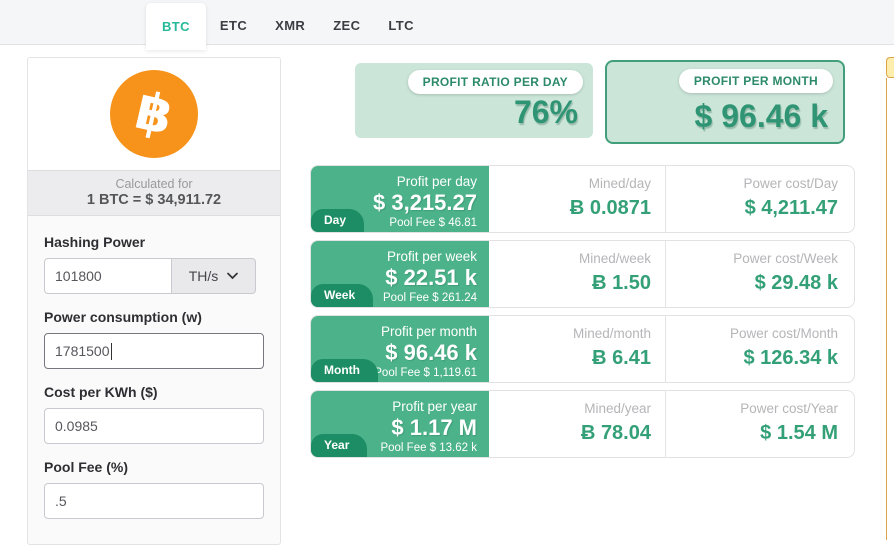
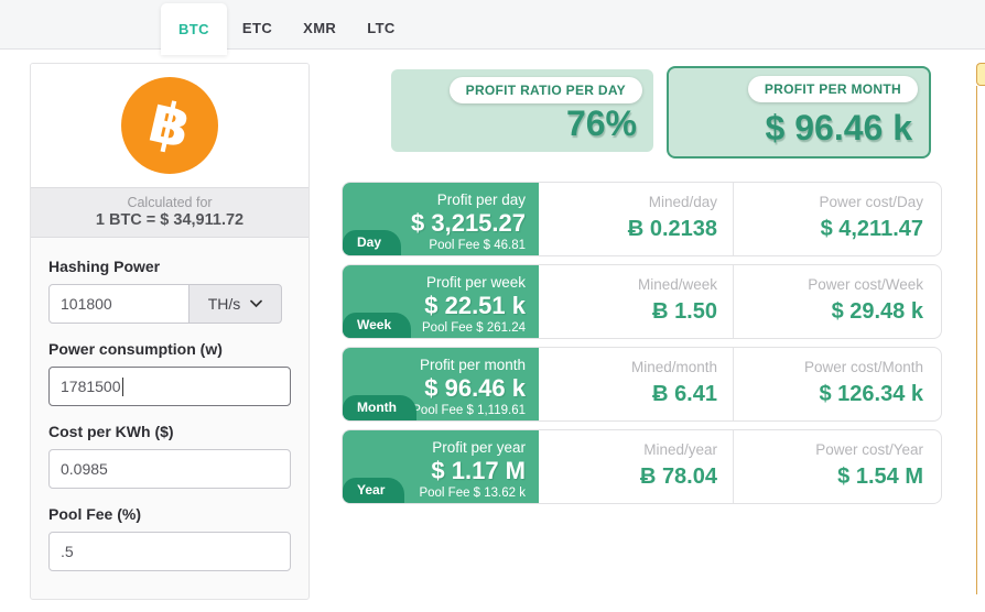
  BTC
  ETC
  XMR
- ZEC
  LTC
  Calculated for
  1 BTC = $ 34,911.72
  Hashing Power
  101800
  TH/s
  Power consumption (w)
  1781500
  Cost per KWh ($)
  0.0985
  Pool Fee (%)
  .5
  PROFIT RATIO PER DAY
  76%
  PROFIT PER MONTH
  $ 96.46 k
  Profit per day
  $ 3,215.27
  Pool Fee $ 46.81
  Day
  Mined/day
- Ƀ 0.0871
+ Ƀ 0.2138
  Power cost/Day
  $ 4,211.47
  Profit per week
  $ 22.51 k
  Pool Fee $ 261.24
  Week
  Mined/week
  Ƀ 1.50
  Power cost/Week
  $ 29.48 k
  Profit per month
  $ 96.46 k
  Pool Fee $ 1,119.61
  Month
  Mined/month
  Ƀ 6.41
  Power cost/Month
  $ 126.34 k
  Profit per year
  $ 1.17 M
  Pool Fee $ 13.62 k
  Year
  Mined/year
  Ƀ 78.04
  Power cost/Year
  $ 1.54 M
